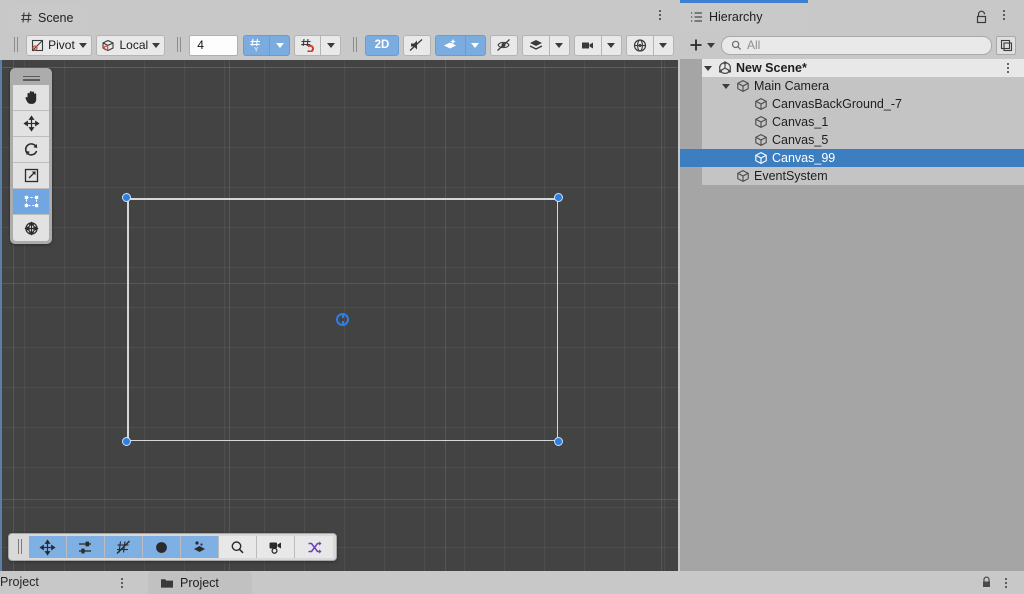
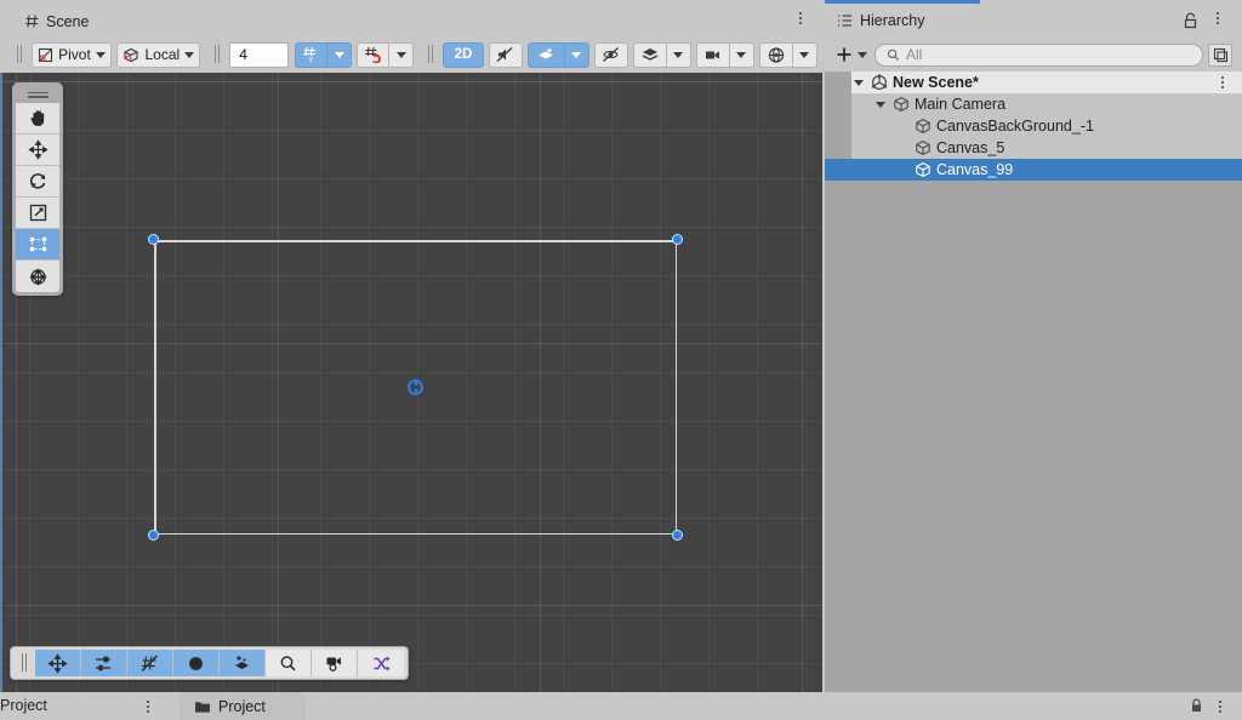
  Scene
  Pivot
  Local
  4
  2D
  Hierarchy
  All
  New Scene*
  Main Camera
- CanvasBackGround_-7
+ CanvasBackGround_-1
- Canvas_1
  Canvas_5
  Canvas_99
- EventSystem
  Project
  Project
